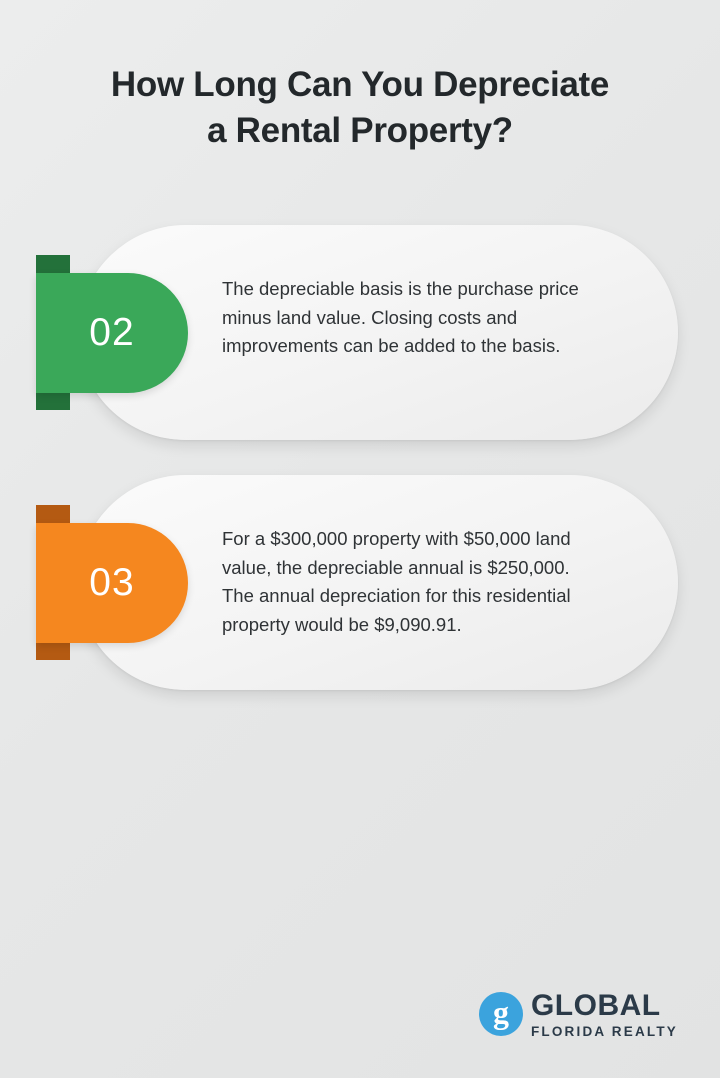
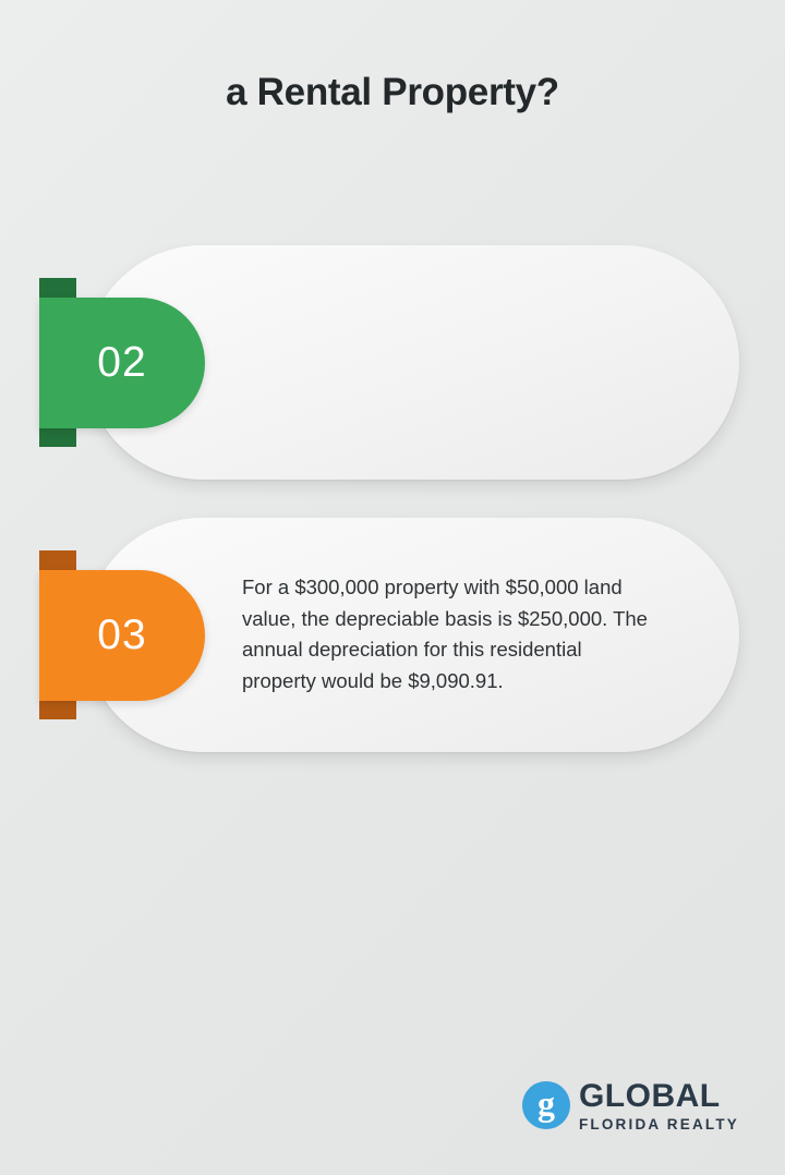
- How Long Can You Depreciate
  a Rental Property?
  02
- The depreciable basis is the purchase price minus land value. Closing costs and improvements can be added to the basis.
  03
- For a $300,000 property with $50,000 land value, the depreciable annual is $250,000. The annual depreciation for this residential property would be $9,090.91.
+ For a $300,000 property with $50,000 land value, the depreciable basis is $250,000. The annual depreciation for this residential property would be $9,090.91.
  g
  GLOBAL
  FLORIDA REALTY
